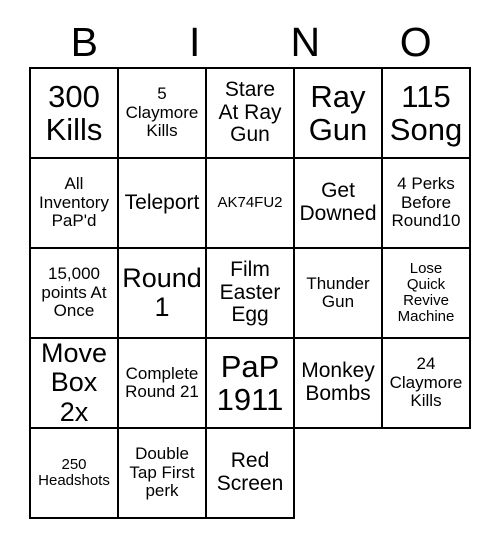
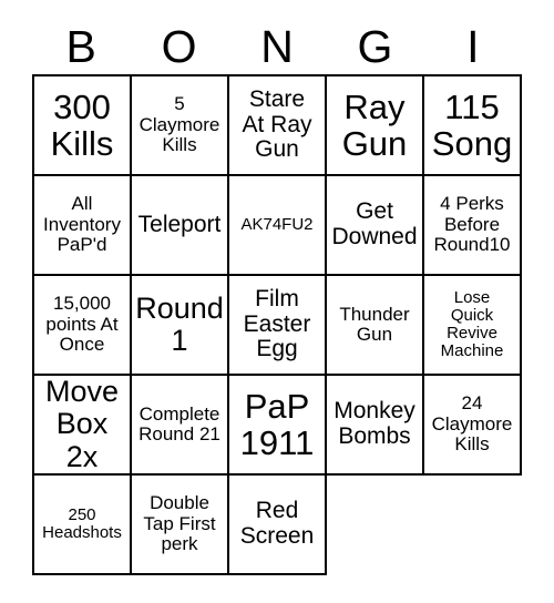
  B
- I
+ O
  N
+ G
- O
+ I
  300
  Kills
  5
  Claymore
  Kills
  Stare
  At Ray
  Gun
  Ray
  Gun
  115
  Song
  All
  Inventory
  PaP'd
  Teleport
  AK74FU2
  Get
  Downed
  4 Perks
  Before
  Round10
  15,000
  points At
  Once
  Round
  1
  Film
  Easter
  Egg
  Thunder
  Gun
  Lose
  Quick
  Revive
  Machine
  Move
  Box 2x
  Complete
  Round 21
  PaP
  1911
  Monkey
  Bombs
  24
  Claymore
  Kills
  250
  Headshots
  Double
  Tap First
  perk
  Red
  Screen
